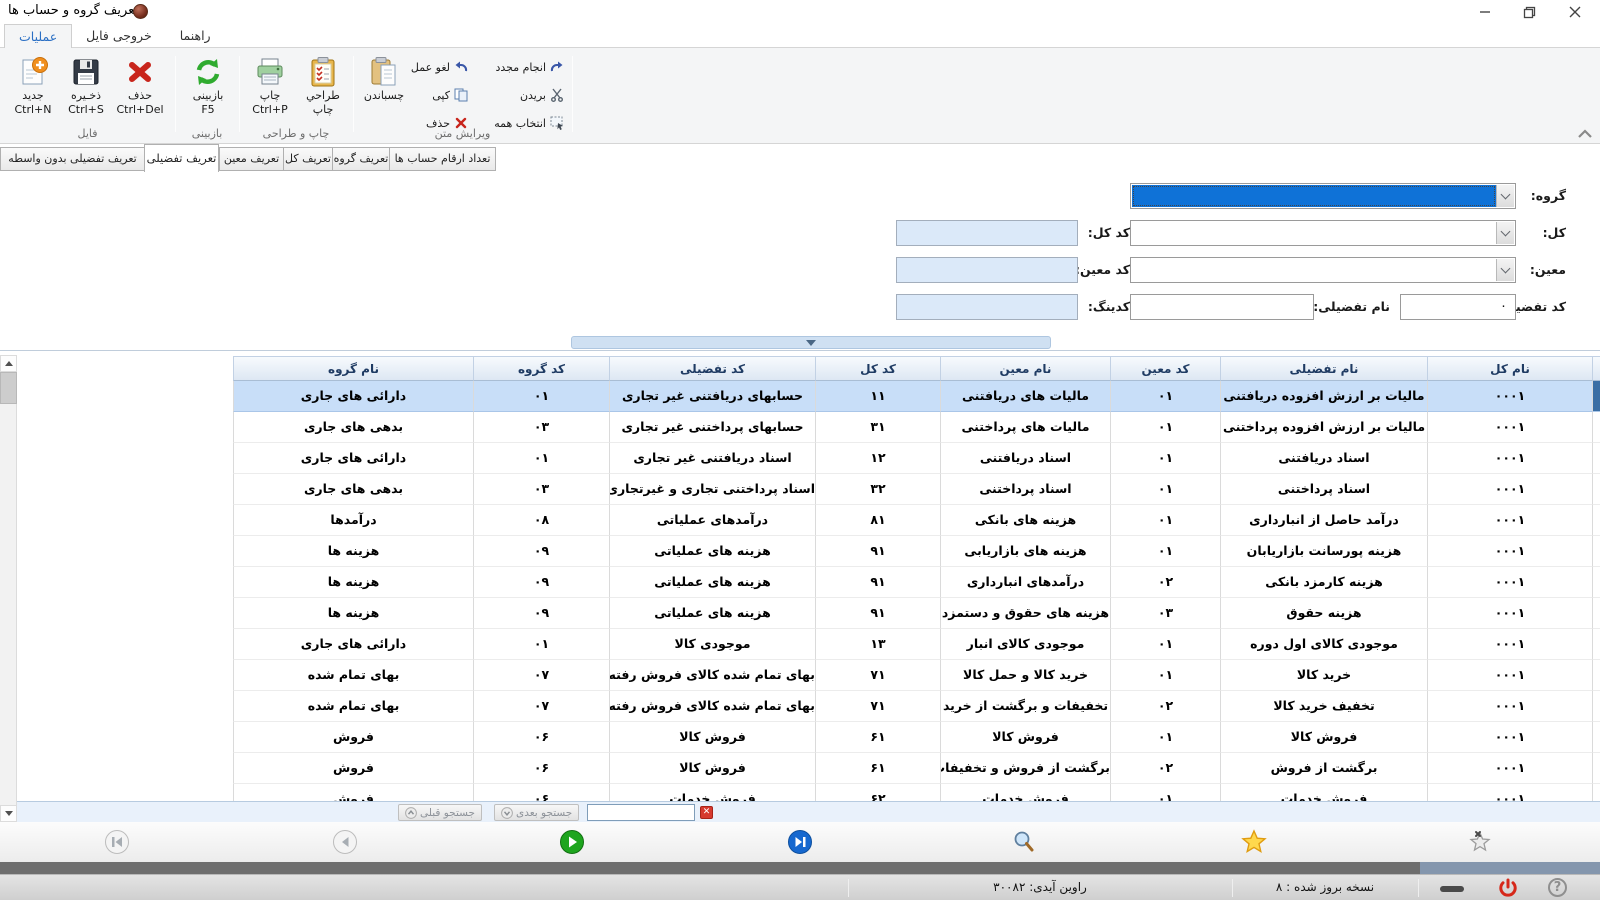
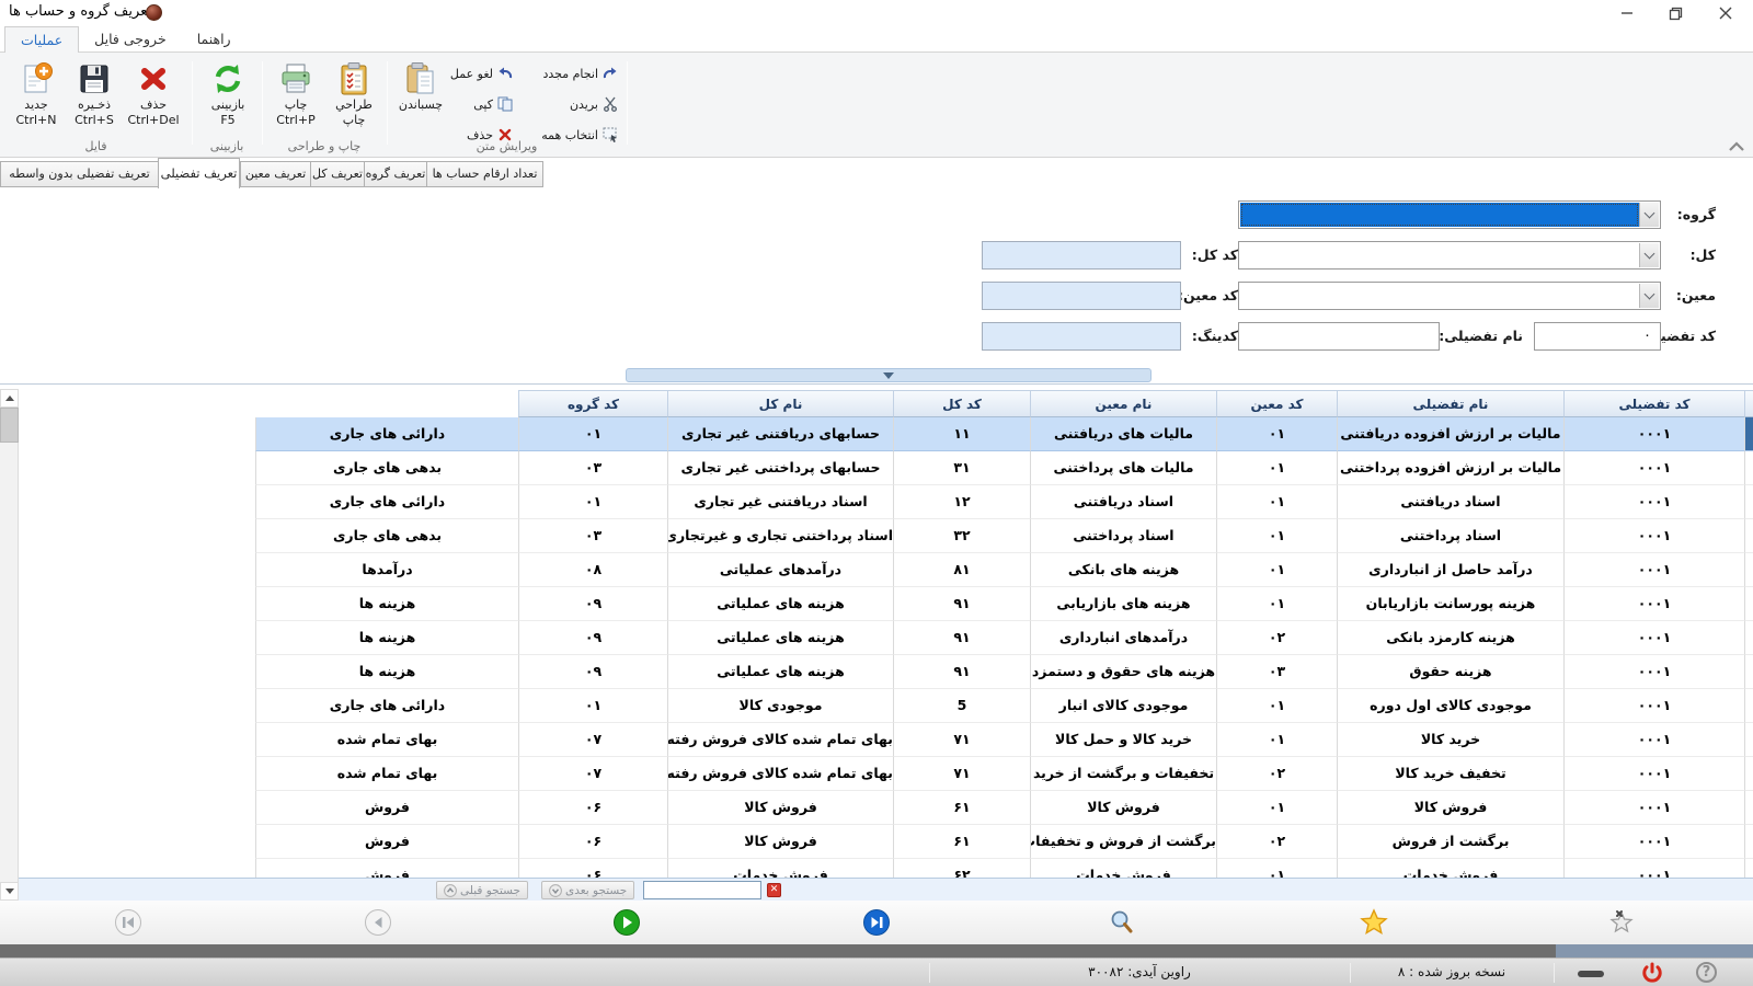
  عریف گروه و حساب ها
  عملیات
  خروجی فایل
  راهنما
  جدید
  Ctrl+N
  ذخـیره
  Ctrl+S
  حذف
  Ctrl+Del
  بازبینی
  F5
  چاپ
  Ctrl+P
  طراحي
  چاپ
  چسباندن
  لغو عمل
  کپی
  حذف
  انجام مجدد
  بریدن
  انتخاب همه
  فایل
  بازبینی
  چاپ و طراحی
  ویرایش متن
  تعداد ارقام حساب ها
  تعریف گروه
  تعریف کل
  تعریف معین
  تعریف تفضیلی
  تعریف تفضیلی بدون واسطه
  گروه:
  کل:
  کد کل:
  معین:
  کد معین
  ۰
  نام تفضیلی:
  کدینگ:
- نام کل
+ کد تفضیلی
  نام تفضیلی
  کد معین
  نام معین
  کد کل
- کد تفضیلی
+ نام کل
  کد گروه
- نام گروه
  ۰۰۰۱
  مالیات بر ارزش افزوده دریافتنی
  ۰۱
  مالیات های دریافتنی
  ۱۱
  حسابهای دریافتنی غیر تجاری
  ۰۱
  دارائی های جاری
  ۰۰۰۱
  مالیات بر ارزش افزوده پرداختنی
  ۰۱
  مالیات های پرداختنی
  ۳۱
  حسابهای پرداختنی غیر تجاری
  ۰۳
  بدهی های جاری
  ۰۰۰۱
  اسناد دریافتنی
  ۰۱
  اسناد دریافتنی
  ۱۲
  اسناد دریافتنی غیر تجاری
  ۰۱
  دارائی های جاری
  ۰۰۰۱
  اسناد پرداختنی
  ۰۱
  اسناد پرداختنی
  ۳۲
  اسناد پرداختنی تجاری و غیرتجاری
  ۰۳
  بدهی های جاری
  ۰۰۰۱
  درآمد حاصل از انبارداری
  ۰۱
  هزینه های بانکی
  ۸۱
  درآمدهای عملیاتی
  ۰۸
  درآمدها
  ۰۰۰۱
  هزینه پورسانت بازاریابان
  ۰۱
  هزینه های بازاریابی
  ۹۱
  هزینه های عملیاتی
  ۰۹
  هزینه ها
  ۰۰۰۱
  هزینه کارمزد بانکی
  ۰۲
  درآمدهای انبارداری
  ۹۱
  هزینه های عملیاتی
  ۰۹
  هزینه ها
  ۰۰۰۱
  هزینه حقوق
  ۰۳
  هزینه های حقوق و دستمزد
  ۹۱
  هزینه های عملیاتی
  ۰۹
  هزینه ها
  ۰۰۰۱
  موجودی کالای اول دوره
  ۰۱
  موجودی کالای انبار
- ۱۳
+ 5
  موجودی کالا
  ۰۱
  دارائی های جاری
  ۰۰۰۱
  خرید کالا
  ۰۱
  خرید کالا و حمل کالا
  ۷۱
  بهای تمام شده کالای فروش رفته
  ۰۷
  بهای تمام شده
  ۰۰۰۱
  تخفیف خرید کالا
  ۰۲
  تخفیفات و برگشت از خرید
  ۷۱
  بهای تمام شده کالای فروش رفته
  ۰۷
  بهای تمام شده
  ۰۰۰۱
  فروش کالا
  ۰۱
  فروش کالا
  ۶۱
  فروش کالا
  ۰۶
  فروش
  ۰۰۰۱
  برگشت از فروش
  ۰۲
  برگشت از فروش و تخفیفا
  ۶۱
  فروش کالا
  ۰۶
  فروش
  ۰۰۰۱
  فروش خدمات
  ۰۱
  فروش خدمات
  ۶۲
  فروش خدمات
  ۰۶
  فروش
  جستجو قبلی
  جستجو بعدی
  ✕
  راوین آیدی: ۳۰۰۸۲
  نسخه بروز شده : ۸
  ?
